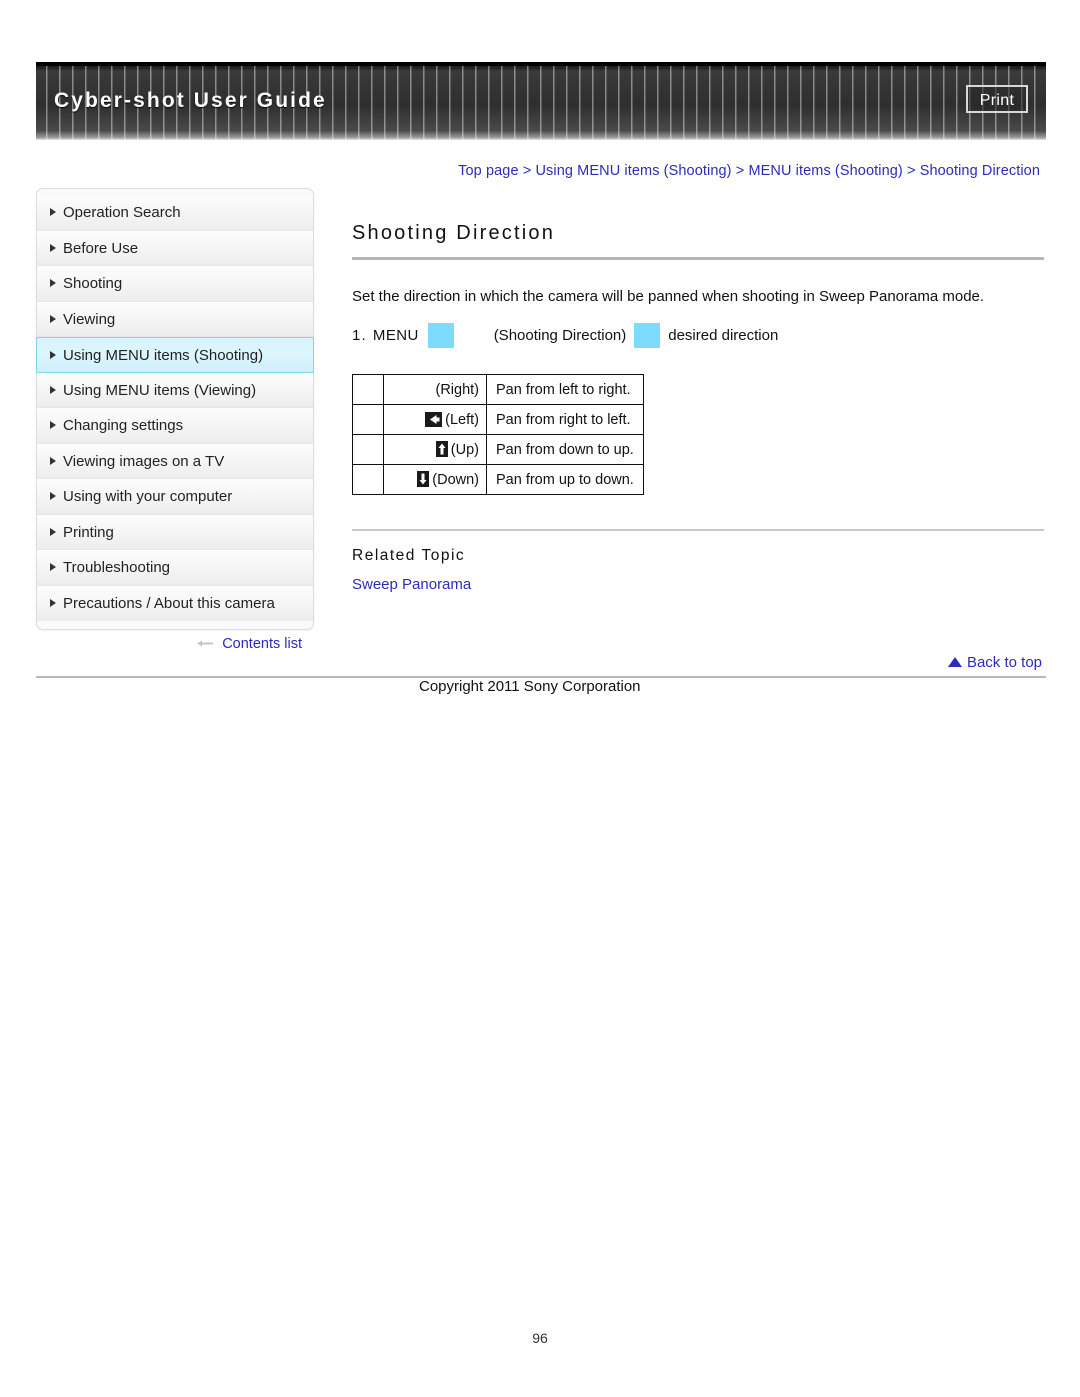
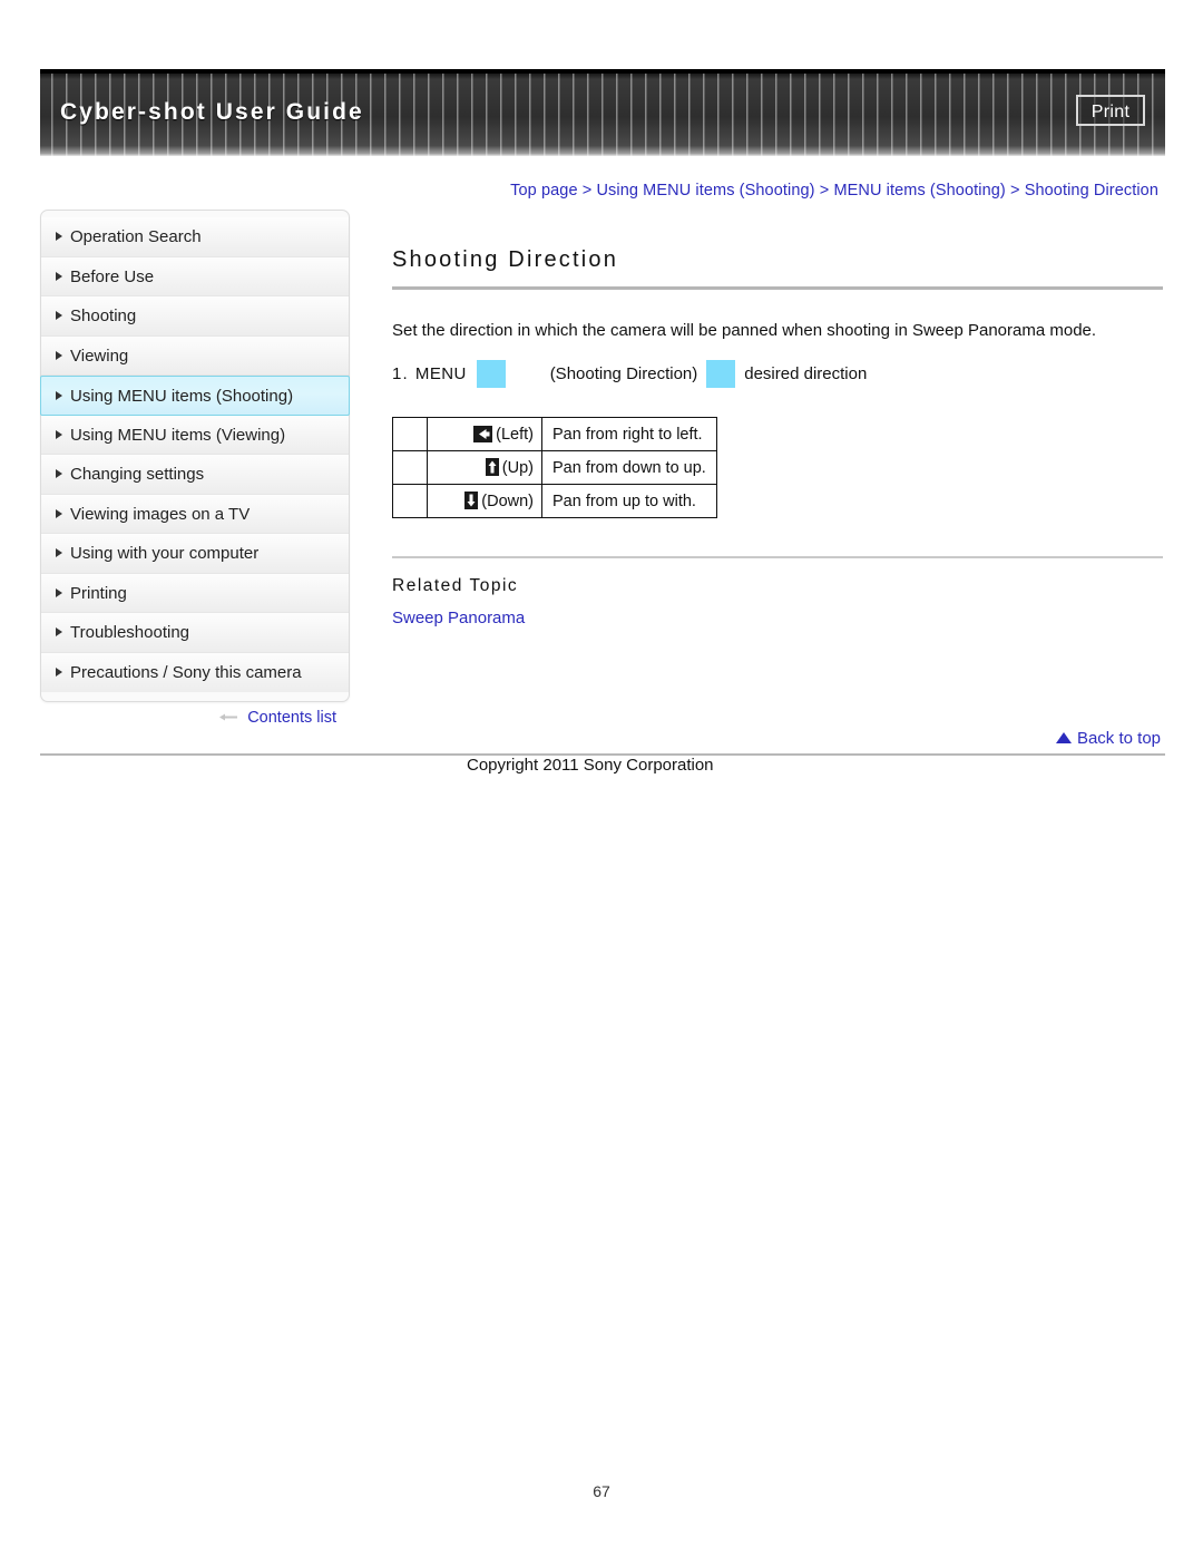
  Cyber-shot User Guide
  Print
  Top page > Using MENU items (Shooting) > MENU items (Shooting) > Shooting Direction
  Operation Search
  Before Use
  Shooting
  Viewing
  Using MENU items (Shooting)
  Using MENU items (Viewing)
  Changing settings
  Viewing images on a TV
  Using with your computer
  Printing
  Troubleshooting
- Precautions / About this camera
+ Precautions / Sony this camera
  Contents list
  Shooting Direction
  Set the direction in which the camera will be panned when shooting in Sweep Panorama mode.
  1.
  MENU
  (Shooting Direction)
  desired direction
- 	(Right)	Pan from left to right.
  	(Left)	Pan from right to left.
  	(Up)	Pan from down to up.
- 	(Down)	Pan from up to down.
+ 	(Down)	Pan from up to with.
  Related Topic
  Sweep Panorama
  Back to top
  Copyright 2011 Sony Corporation
- 96
+ 67
